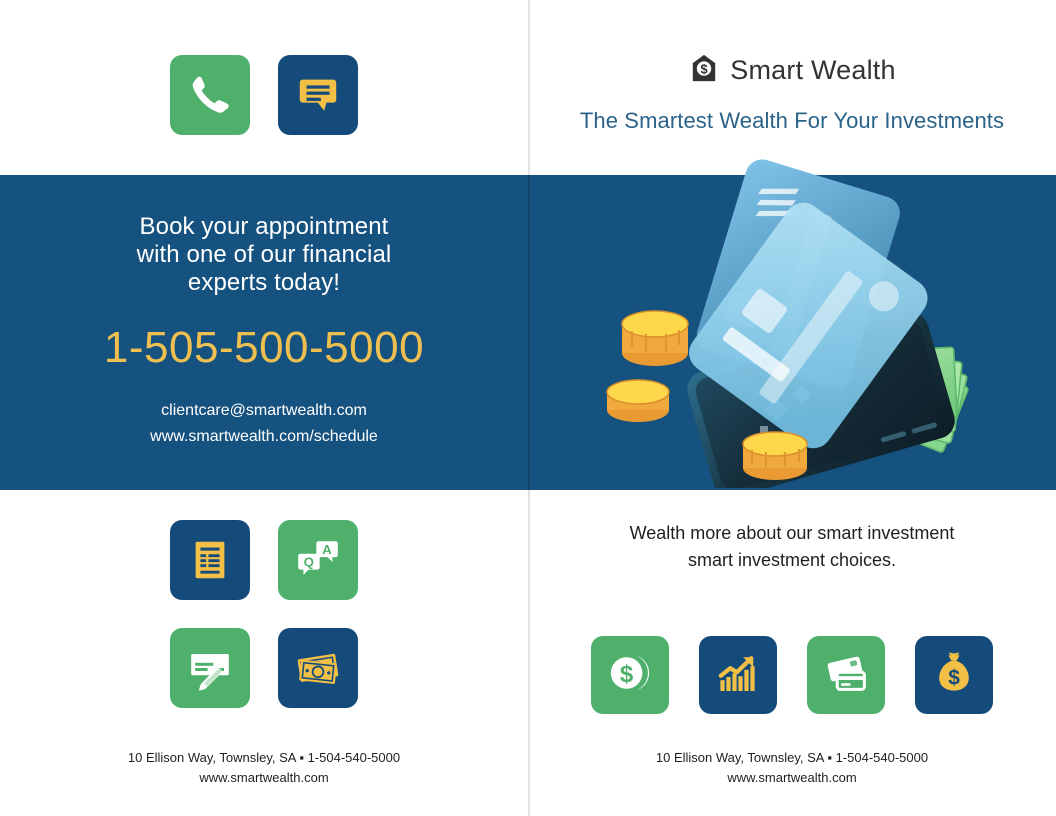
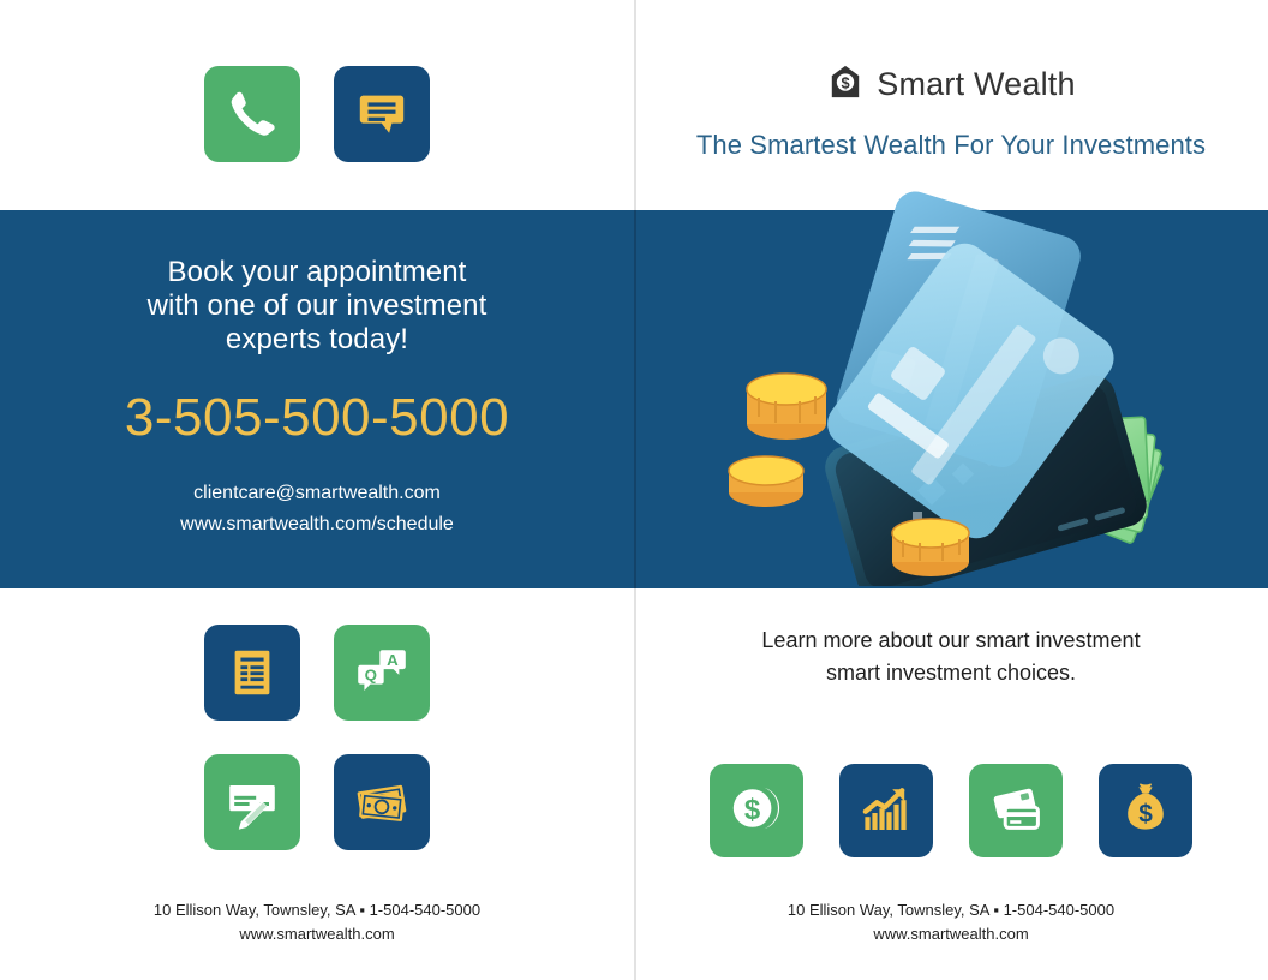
  Book your appointment
- with one of our financial
+ with one of our investment
  experts today!
- 1-505-500-5000
+ 3-505-500-5000
  clientcare@smartwealth.com
  www.smartwealth.com/schedule
  A
  Q
  10 Ellison Way, Townsley, SA ▪ 1-504-540-5000
  www.smartwealth.com
  $
  Smart Wealth
  The Smartest Wealth For Your Investments
- Wealth more about our smart investment
+ Learn more about our smart investment
  smart investment choices.
  $
  $
  10 Ellison Way, Townsley, SA ▪ 1-504-540-5000
  www.smartwealth.com
